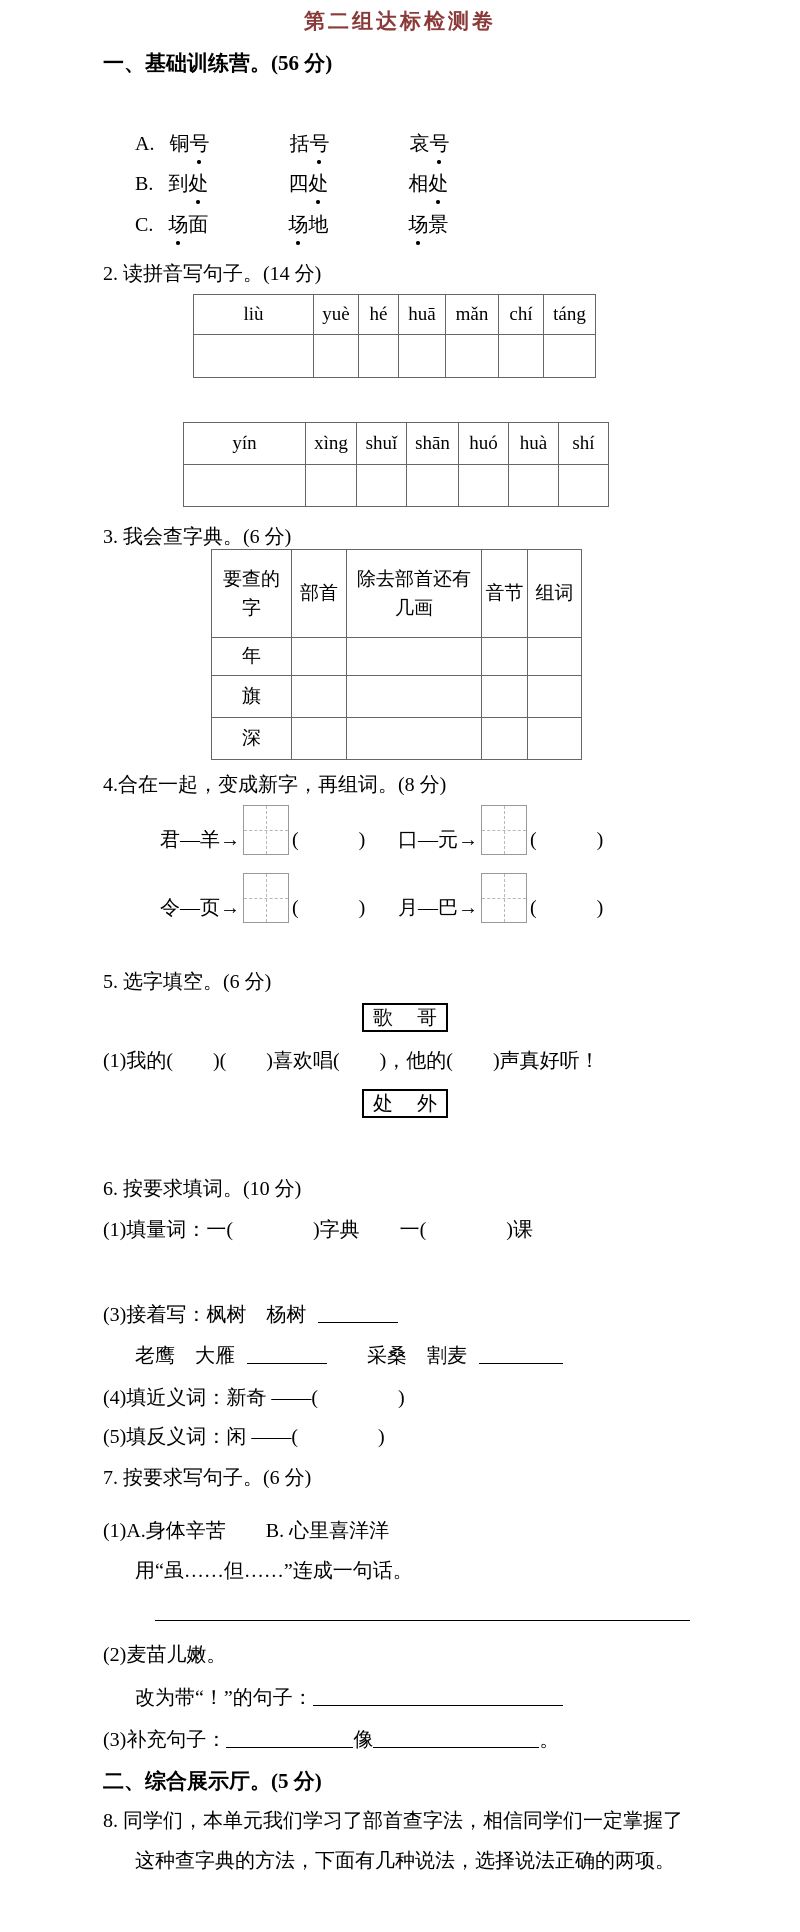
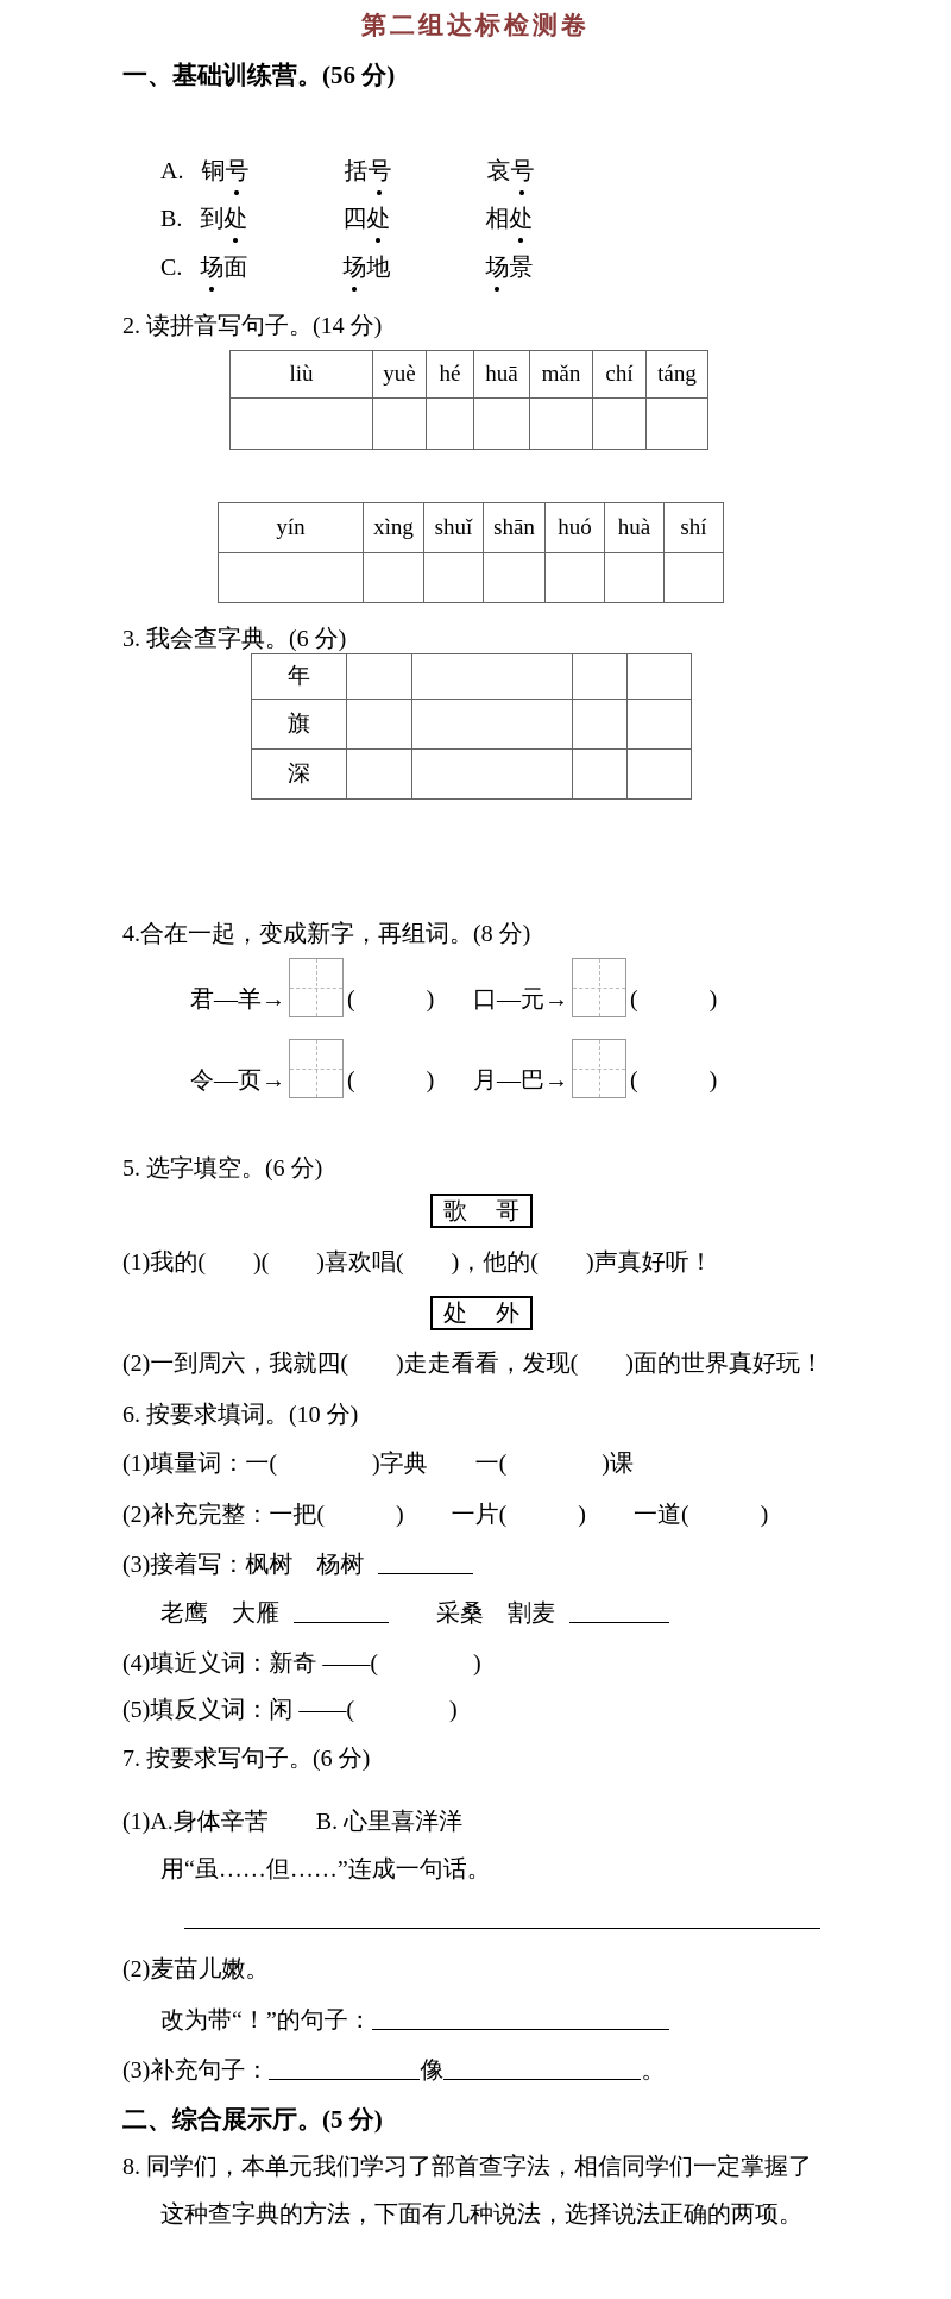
  第二组达标检测卷
  一、基础训练营。(56 分)
  A. 铜号 括号 哀号
  B. 到处 四处 相处
  C. 场面 场地 场景
  2. 读拼音写句子。(14 分)
  liù	yuè	hé	huā	mǎn	chí	táng
  yín	xìng	shuǐ	shān	huó	huà	shí
  3. 我会查字典。(6 分)
- 要查的字	部首	除去部首还有几画	音节	组词
  年
  旗
  深
  4.合在一起，变成新字，再组词。(8 分)
  君—羊→
  ( )
  口—元→
  ( )
  令—页→
  ( )
  月—巴→
  ( )
  5. 选字填空。(6 分)
  歌
  哥
  (1)我的( )( )喜欢唱( )，他的( )声真好听！
  处
  外
+ (2)一到周六，我就四( )走走看看，发现( )面的世界真好玩！
  6. 按要求填词。(10 分)
  (1)填量词：一( )字典 一( )课
+ (2)补充完整：一把( ) 一片( ) 一道( )
  (3)接着写：枫树 杨树
  老鹰 大雁 采桑 割麦
  (4)填近义词：新奇 ——( )
  (5)填反义词：闲 ——( )
  7. 按要求写句子。(6 分)
  (1)A.身体辛苦 B. 心里喜洋洋
  用“虽……但……”连成一句话。
  (2)麦苗儿嫩。
  改为带“！”的句子：
  (3)补充句子： 像 。
  二、综合展示厅。(5 分)
  8. 同学们，本单元我们学习了部首查字法，相信同学们一定掌握了
  这种查字典的方法，下面有几种说法，选择说法正确的两项。
